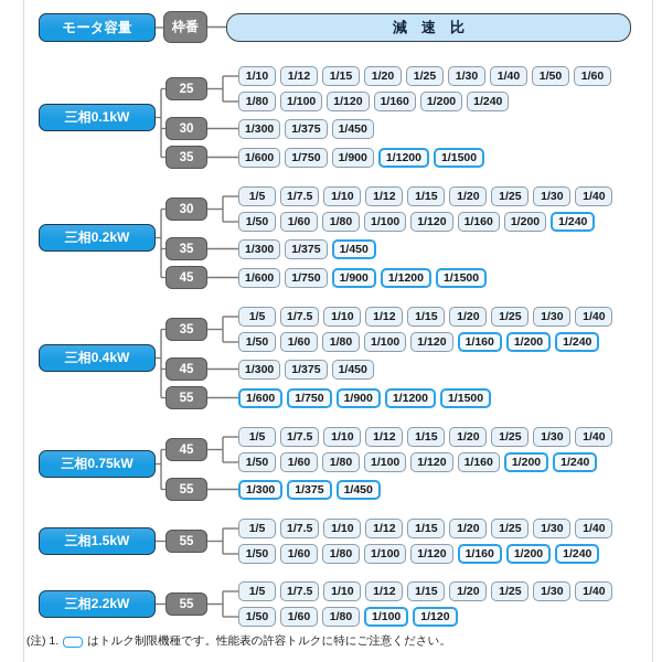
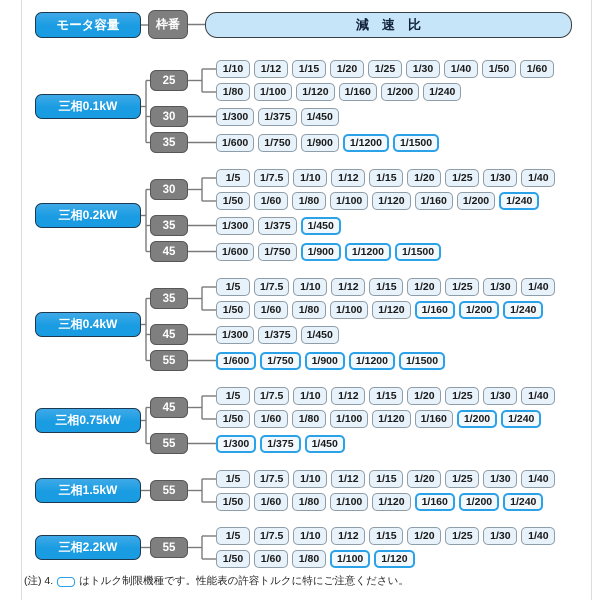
  モータ容量
  枠番
  減 速 比
  三相0.1kW
  25
  1/10
  1/12
  1/15
  1/20
  1/25
  1/30
  1/40
  1/50
  1/60
  1/80
  1/100
  1/120
  1/160
  1/200
  1/240
  30
  1/300
  1/375
  1/450
  35
  1/600
  1/750
  1/900
  1/1200
  1/1500
  三相0.2kW
  30
  1/5
  1/7.5
  1/10
  1/12
  1/15
  1/20
  1/25
  1/30
  1/40
  1/50
  1/60
  1/80
  1/100
  1/120
  1/160
  1/200
  1/240
  35
  1/300
  1/375
  1/450
  45
  1/600
  1/750
  1/900
  1/1200
  1/1500
  三相0.4kW
  35
  1/5
  1/7.5
  1/10
  1/12
  1/15
  1/20
  1/25
  1/30
  1/40
  1/50
  1/60
  1/80
  1/100
  1/120
  1/160
  1/200
  1/240
  45
  1/300
  1/375
  1/450
  55
  1/600
  1/750
  1/900
  1/1200
  1/1500
  三相0.75kW
  45
  1/5
  1/7.5
  1/10
  1/12
  1/15
  1/20
  1/25
  1/30
  1/40
  1/50
  1/60
  1/80
  1/100
  1/120
  1/160
  1/200
  1/240
  55
  1/300
  1/375
  1/450
  三相1.5kW
  55
  1/5
  1/7.5
  1/10
  1/12
  1/15
  1/20
  1/25
  1/30
  1/40
  1/50
  1/60
  1/80
  1/100
  1/120
  1/160
  1/200
  1/240
  三相2.2kW
  55
  1/5
  1/7.5
  1/10
  1/12
  1/15
  1/20
  1/25
  1/30
  1/40
  1/50
  1/60
  1/80
  1/100
  1/120
- (注) 1.
+ (注) 4.
  はトルク制限機種です。性能表の許容トルクに特にご注意ください。
